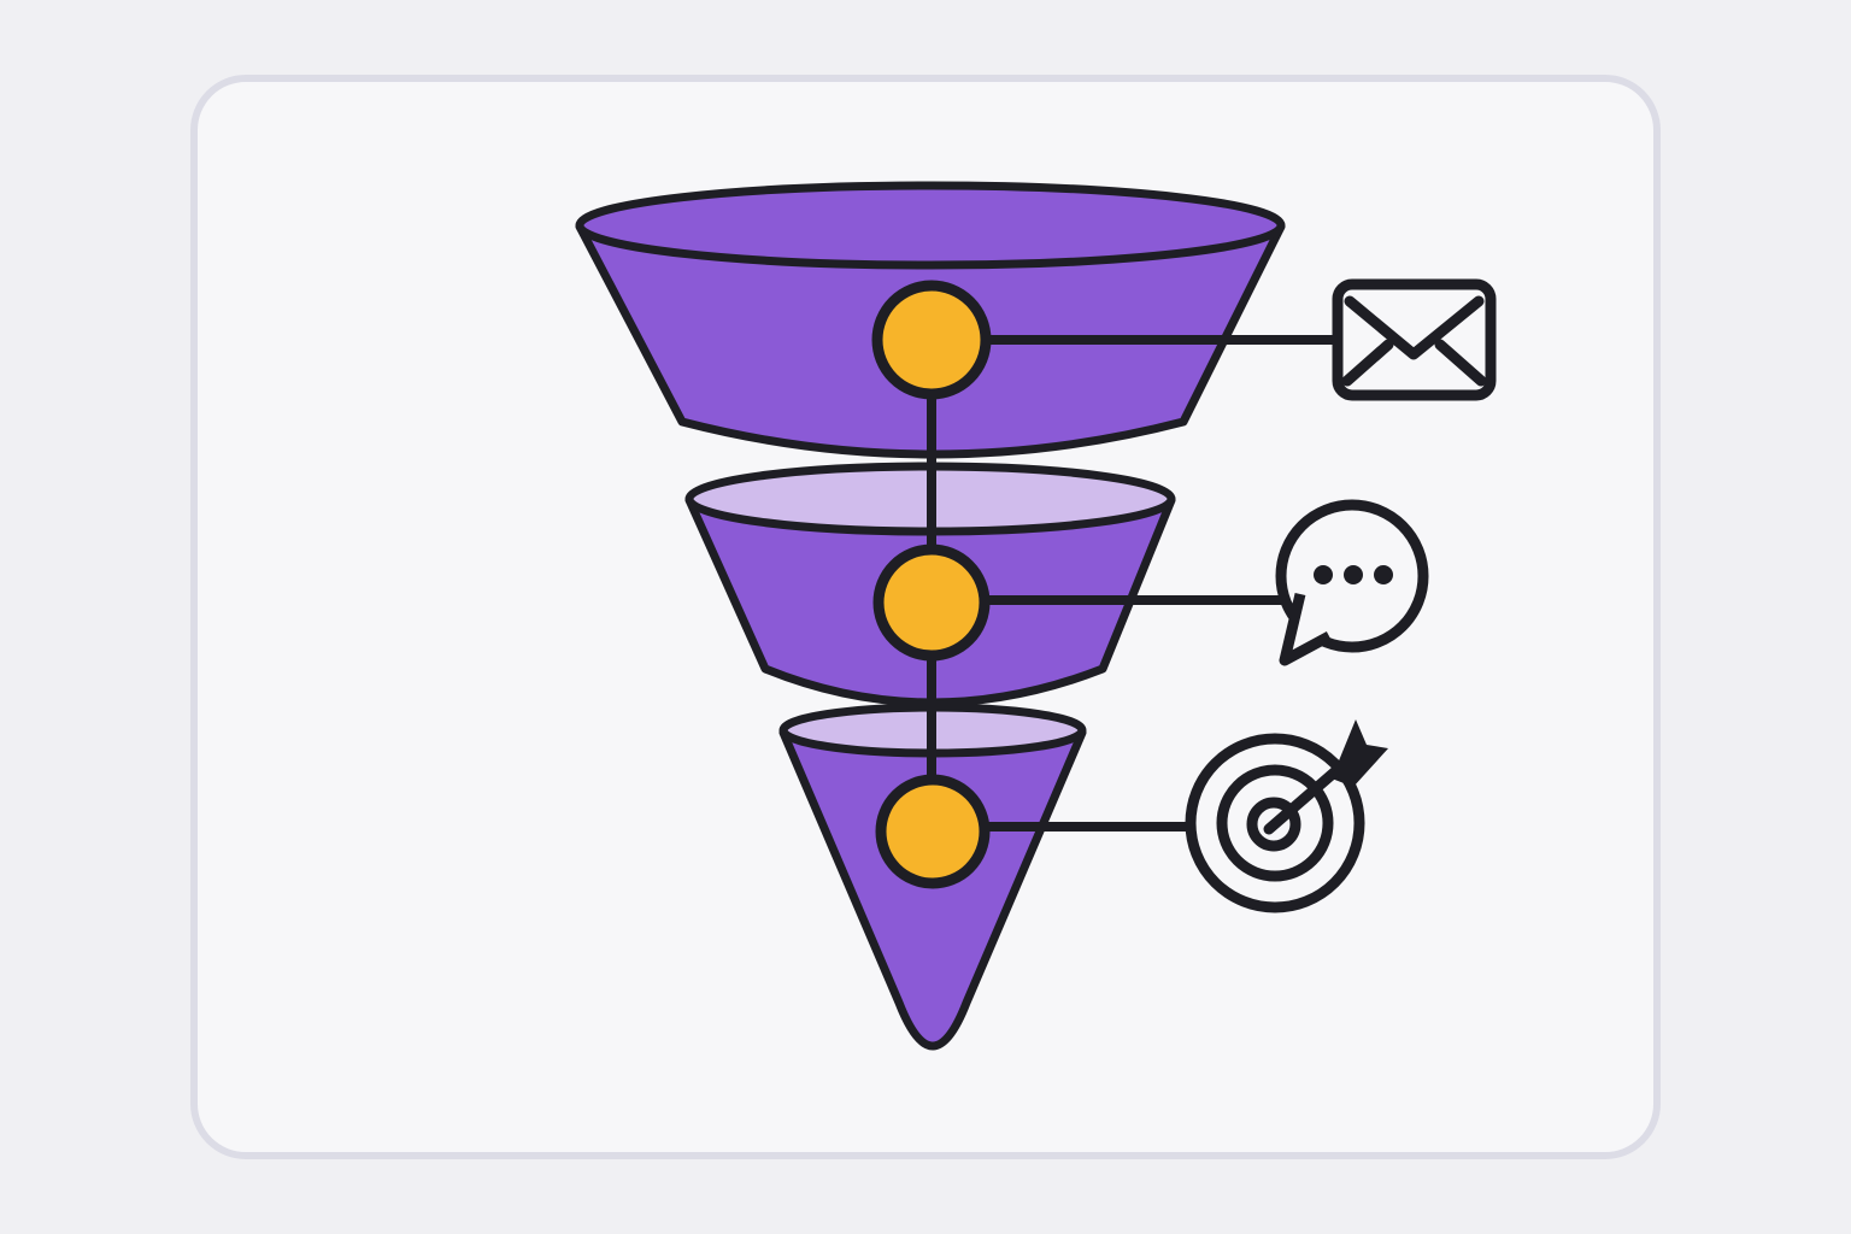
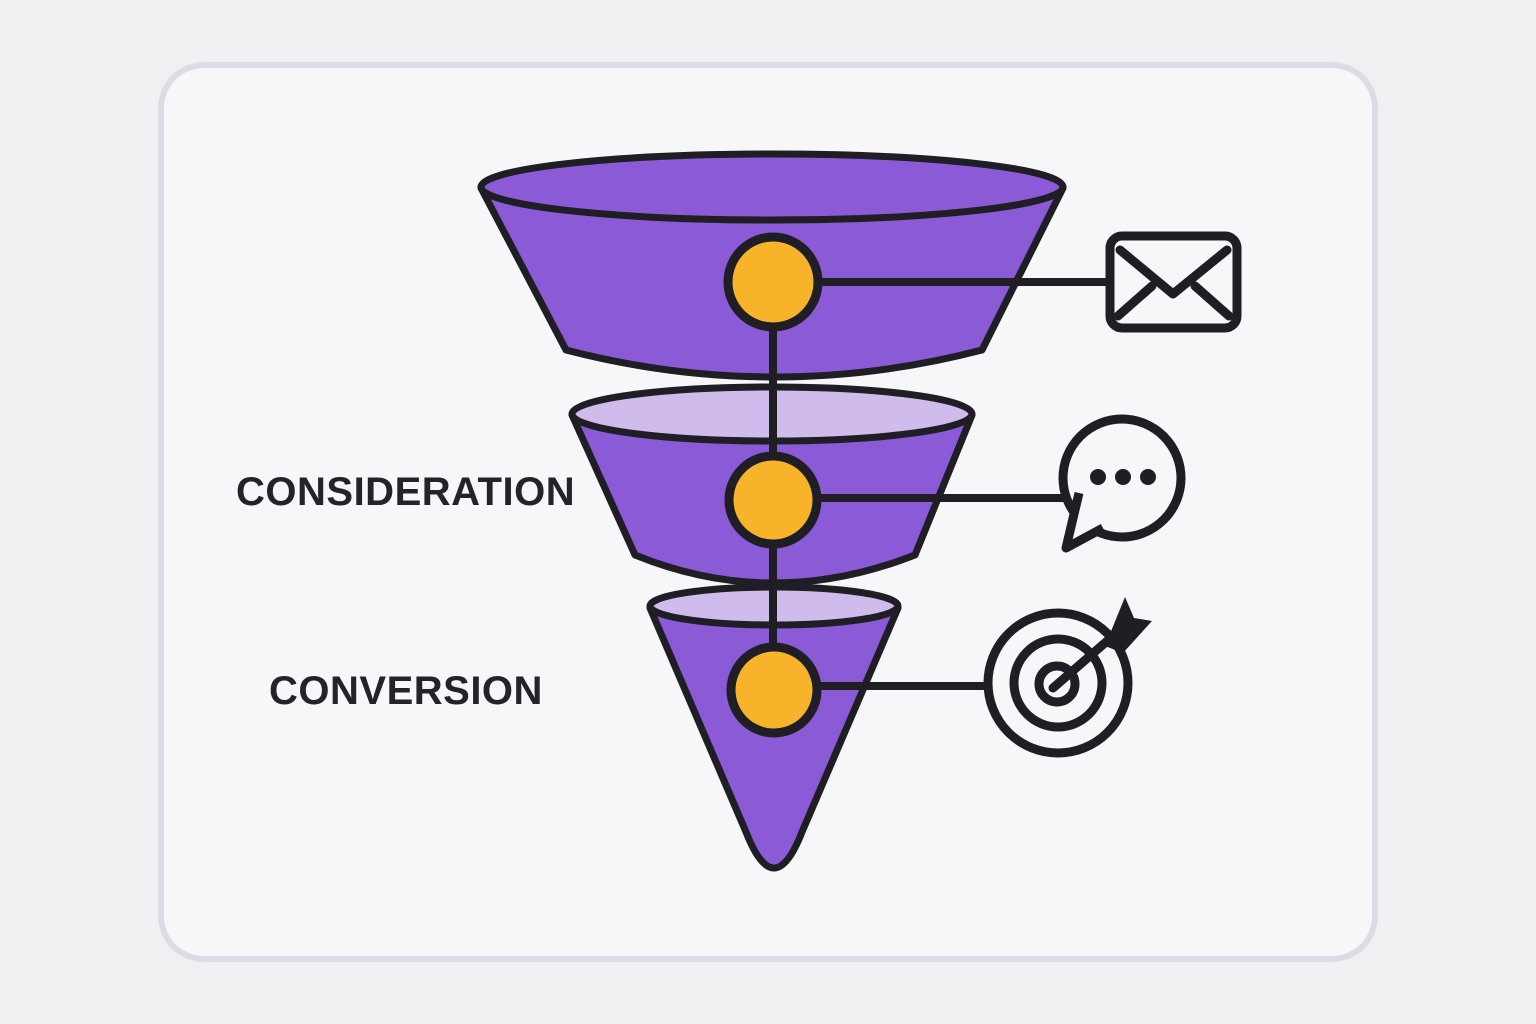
+ CONSIDERATION
+ CONVERSION
